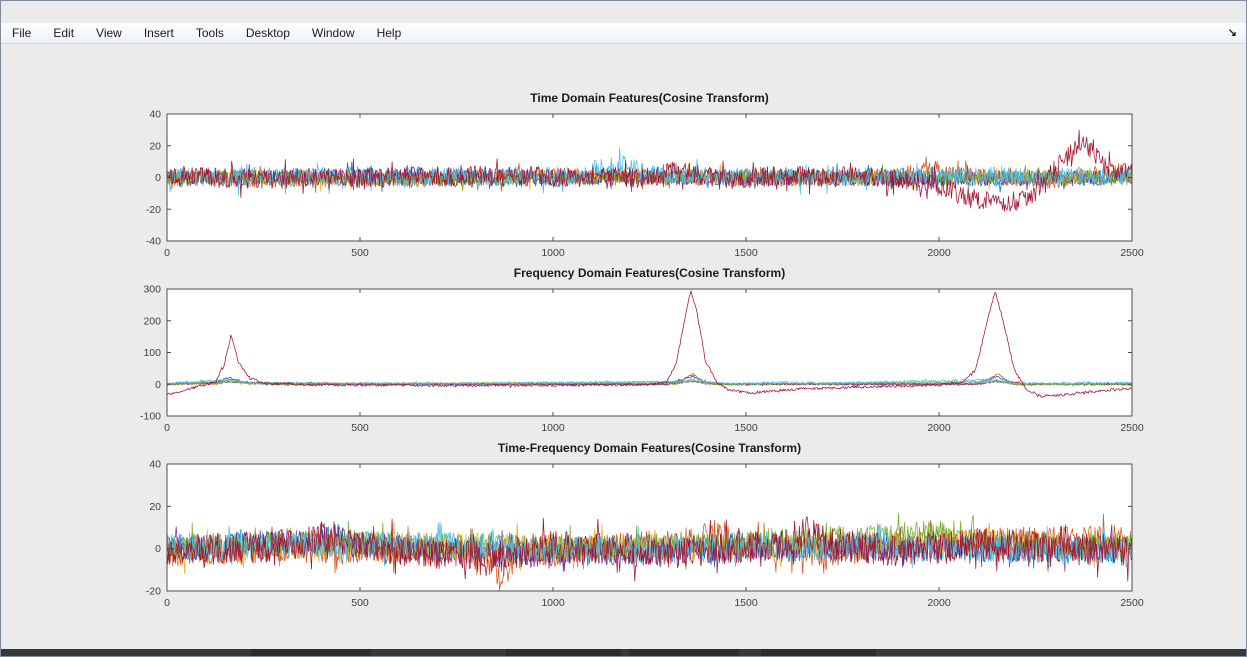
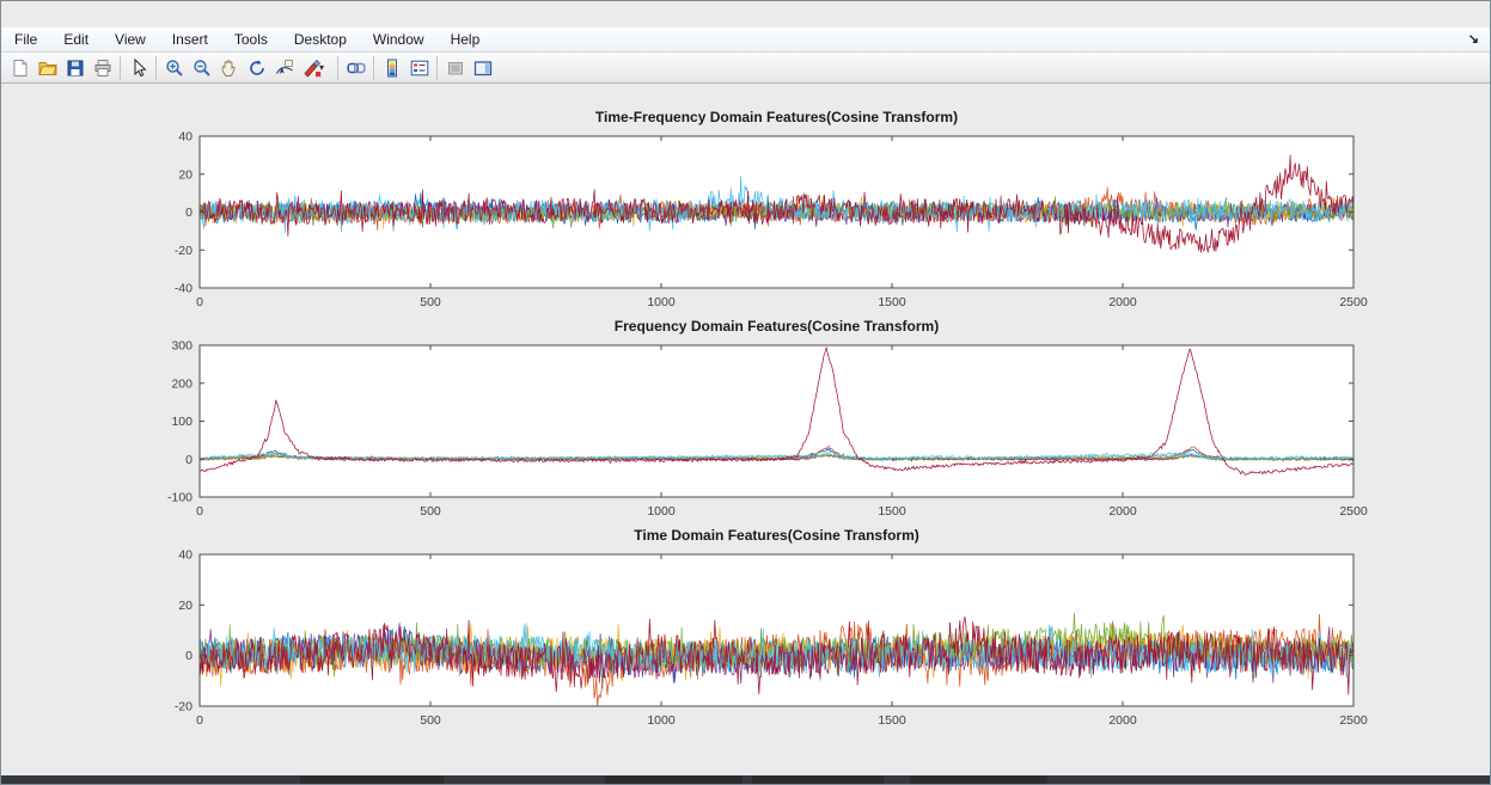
  File
  Edit
  View
  Insert
  Tools
  Desktop
  Window
  Help
  ↘
+ ▾
- Time Domain Features(Cosine Transform)
+ Time-Frequency Domain Features(Cosine Transform)
  0
  500
  1000
  1500
  2000
  2500
  -40
  -20
  0
  20
  40
  Frequency Domain Features(Cosine Transform)
  0
  500
  1000
  1500
  2000
  2500
  -100
  0
  100
  200
  300
- Time-Frequency Domain Features(Cosine Transform)
+ Time Domain Features(Cosine Transform)
  0
  500
  1000
  1500
  2000
  2500
  -20
  0
  20
  40
